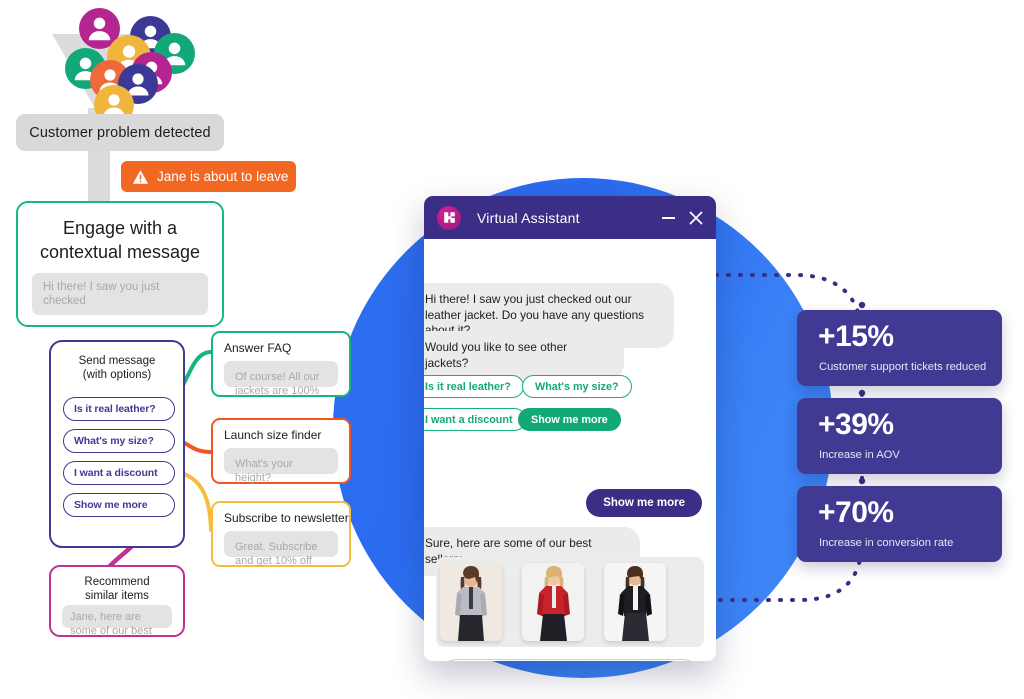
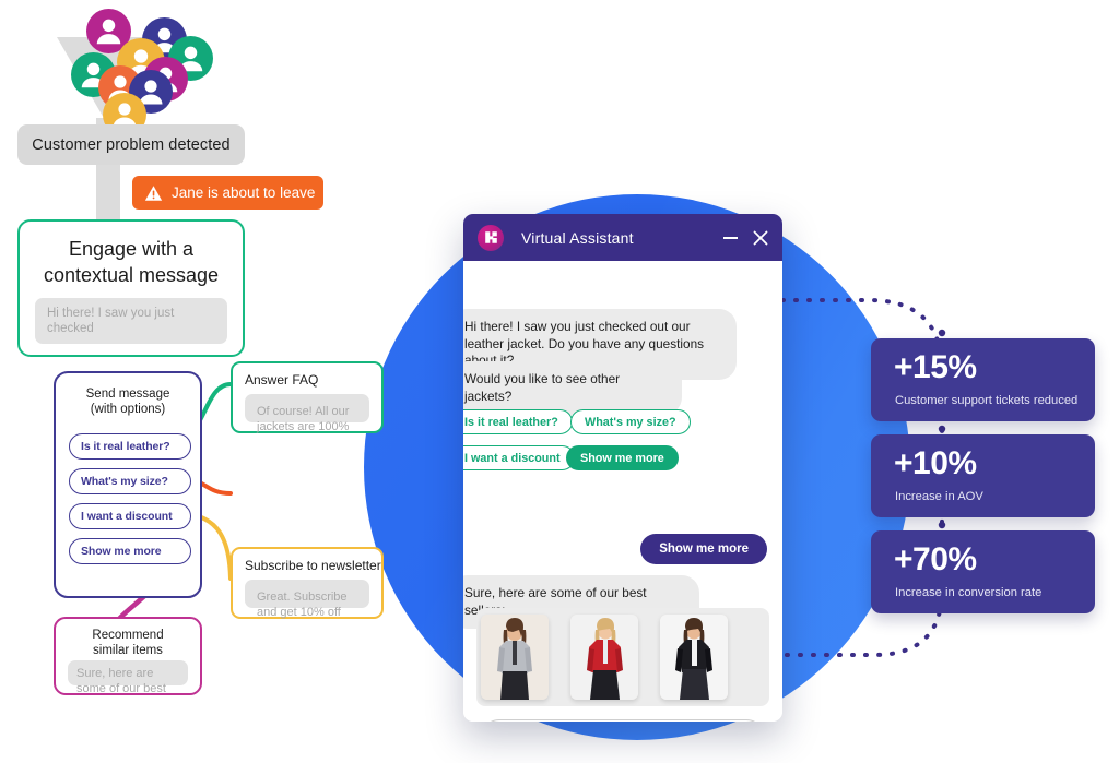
  Customer problem detected
  Jane is about to leave
  Engage with a
  contextual message
  Hi there! I saw you just checked
  Send message
  (with options)
  Is it real leather?
  What's my size?
  I want a discount
  Show me more
  Answer FAQ
  Of course! All our jackets are 100%
- Launch size finder
- What's your height?
  Subscribe to newsletter
  Great. Subscribe and get 10% off
  Recommend
  similar items
- Jane, here are some of our best
+ Sure, here are some of our best
  Virtual Assistant
  Hi there! I saw you just checked out our leather jacket. Do you have any questions about it?
  Would you like to see other jackets?
  Is it real leather?
  What's my size?
  I want a discount
  Show me more
  Show me more
  Sure, here are some of our best se
  +15%
  Customer support tickets reduced
- +39%
+ +10%
  Increase in AOV
  +70%
  Increase in conversion rate
